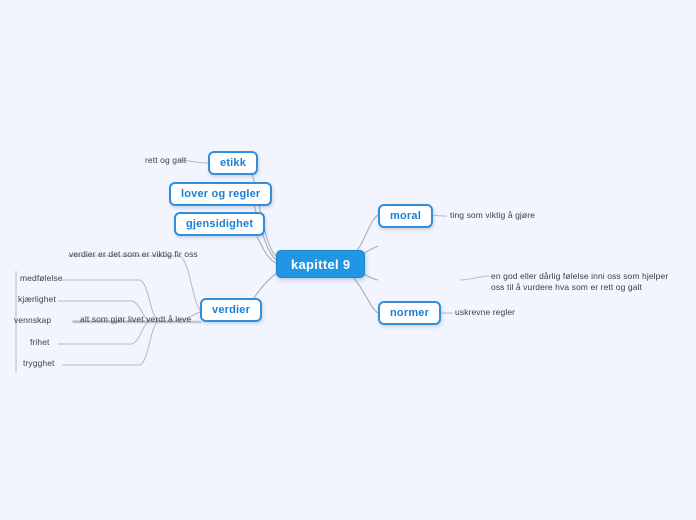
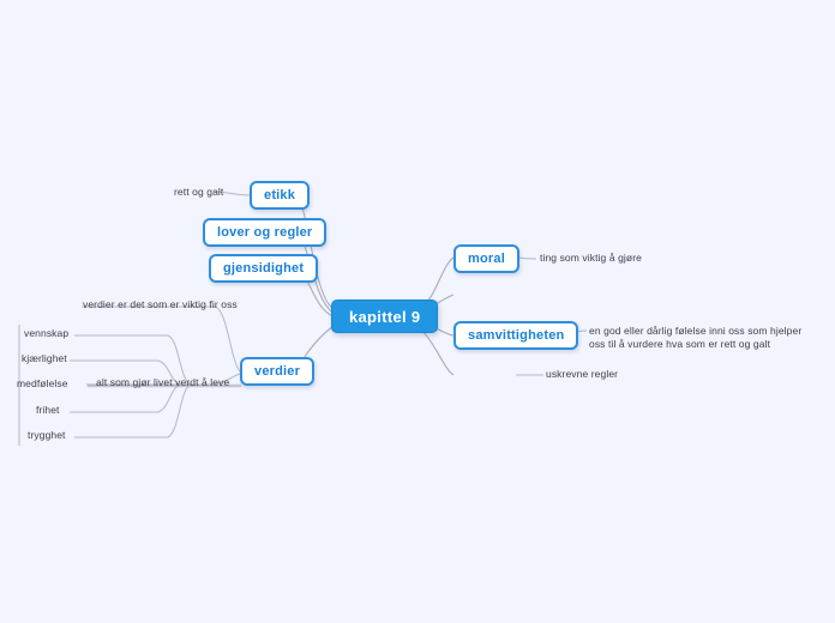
  kapittel 9
  etikk
  rett og galt
  lover og regler
  gjensidighet
  verdier
  verdier er det som er viktig fir oss
  alt som gjør livet verdt å leve
- medfølelse
+ vennskap
  kjærlighet
- vennskap
+ medfølelse
  frihet
  trygghet
  moral
  ting som viktig å gjøre
+ samvittigheten
  en god eller dårlig følelse inni oss som hjelper oss til å vurdere hva som er rett og galt
- normer
  uskrevne regler
